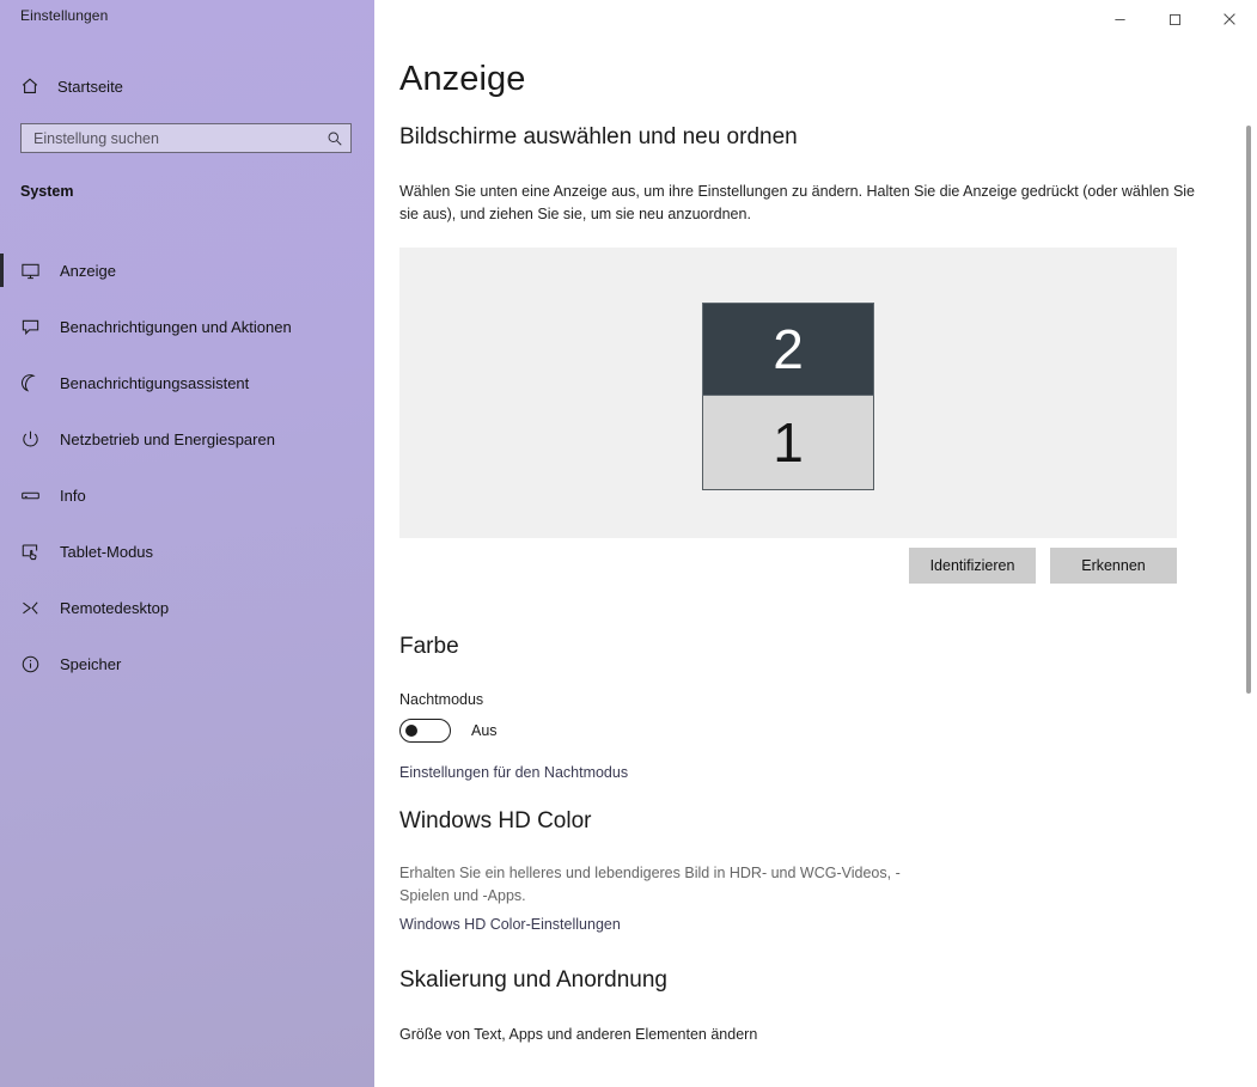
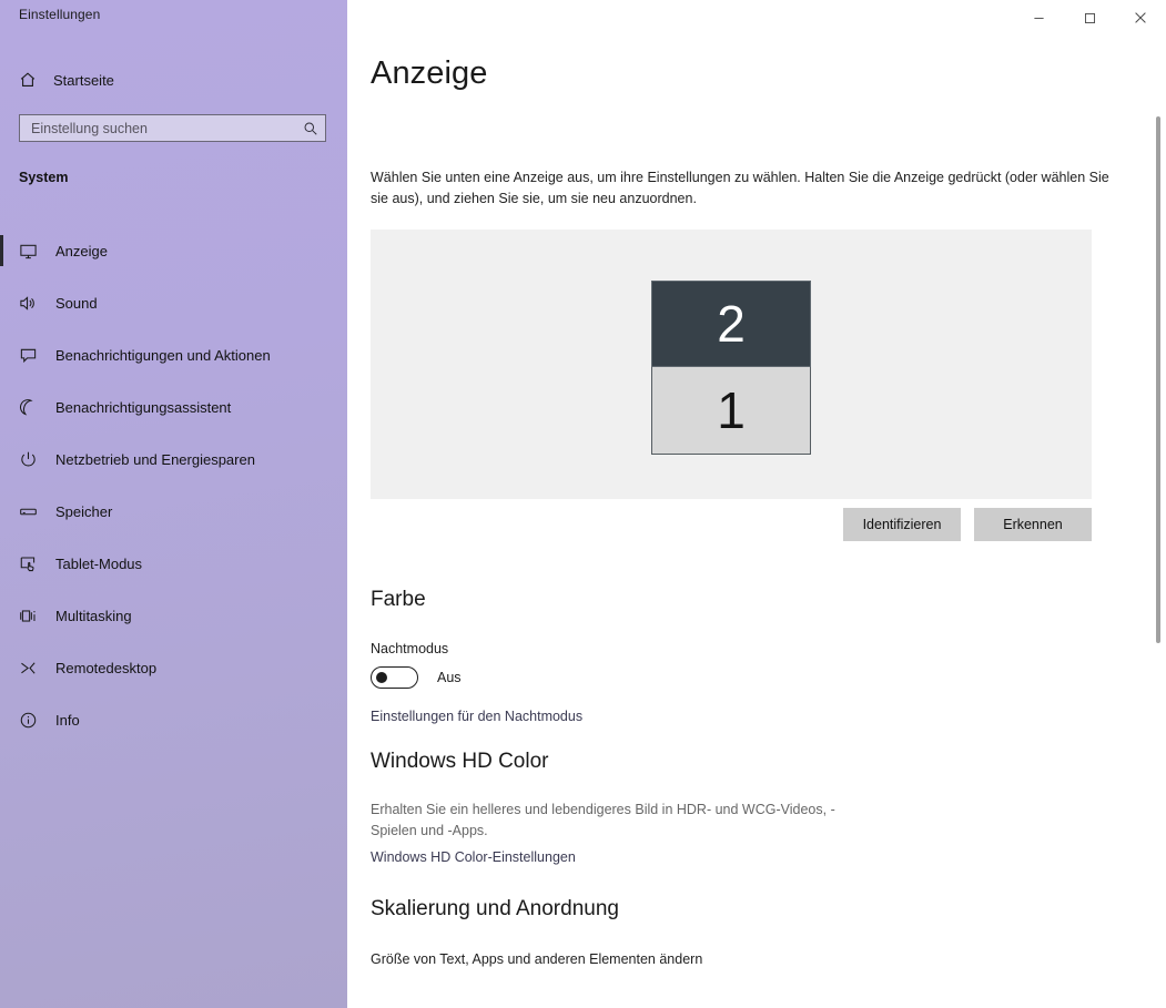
  Einstellungen
  Startseite
  Einstellung suchen
  System
  Anzeige
+ Sound
  Benachrichtigungen und Aktionen
  Benachrichtigungsassistent
  Netzbetrieb und Energiesparen
- Info
+ Speicher
  Tablet-Modus
+ Multitasking
  Remotedesktop
- Speicher
+ Info
  Anzeige
- Bildschirme auswählen und neu ordnen
- Wählen Sie unten eine Anzeige aus, um ihre Einstellungen zu ändern. Halten Sie die Anzeige gedrückt (oder wählen Sie sie aus), und ziehen Sie sie, um sie neu anzuordnen.
+ Wählen Sie unten eine Anzeige aus, um ihre Einstellungen zu wählen. Halten Sie die Anzeige gedrückt (oder wählen Sie sie aus), und ziehen Sie sie, um sie neu anzuordnen.
  2
  1
  Identifizieren
  Erkennen
  Farbe
  Nachtmodus
  Aus
  Einstellungen für den Nachtmodus
  Windows HD Color
  Erhalten Sie ein helleres und lebendigeres Bild in HDR- und WCG-Videos, -Spielen und -Apps.
  Windows HD Color-Einstellungen
  Skalierung und Anordnung
  Größe von Text, Apps und anderen Elementen ändern
